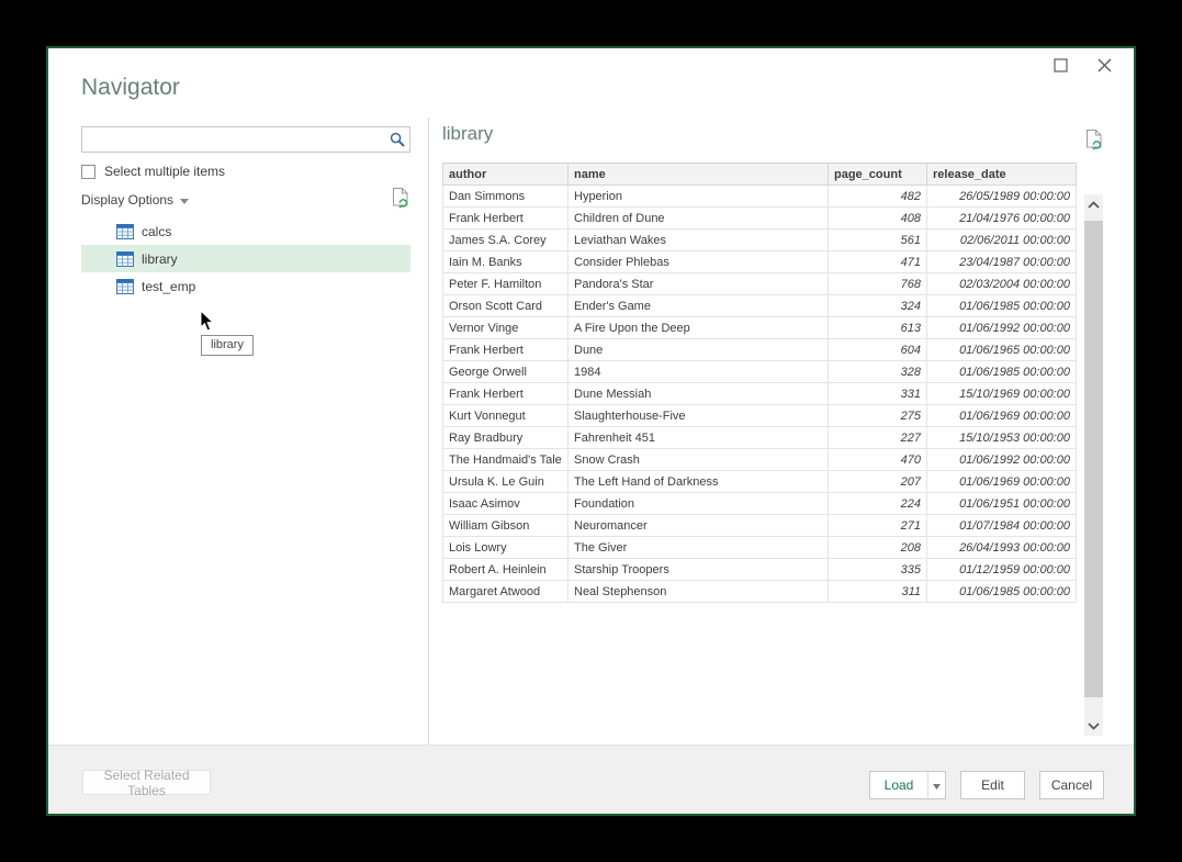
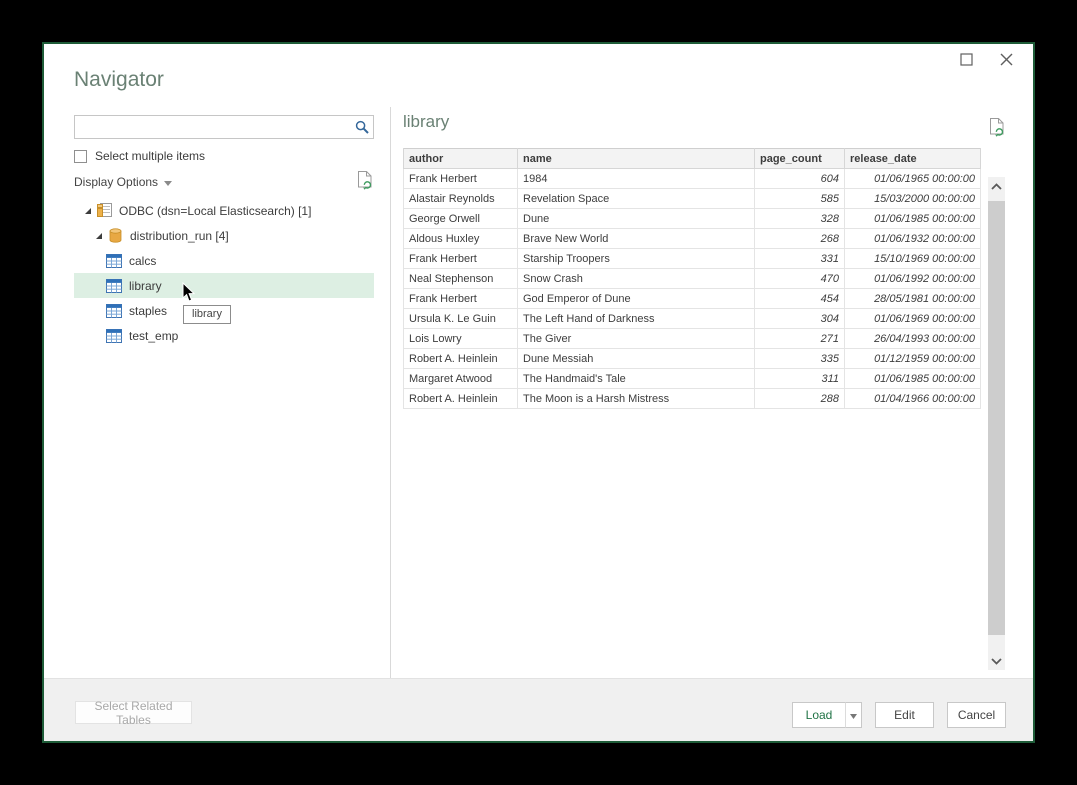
  Navigator
  Select multiple items
  Display Options
+ ODBC (dsn=Local Elasticsearch) [1]
+ distribution_run [4]
  calcs
  library
+ staples
  test_emp
  library
  library
  author	name	page_count	release_date
- Dan Simmons	Hyperion	482	26/05/1989 00:00:00
- Frank Herbert	Children of Dune	408	21/04/1976 00:00:00
- James S.A. Corey	Leviathan Wakes	561	02/06/2011 00:00:00
- Iain M. Banks	Consider Phlebas	471	23/04/1987 00:00:00
- Peter F. Hamilton	Pandora's Star	768	02/03/2004 00:00:00
- Orson Scott Card	Ender's Game	324	01/06/1985 00:00:00
- Vernor Vinge	A Fire Upon the Deep	613	01/06/1992 00:00:00
- Frank Herbert	Dune	604	01/06/1965 00:00:00
+ Frank Herbert	1984	604	01/06/1965 00:00:00
+ Alastair Reynolds	Revelation Space	585	15/03/2000 00:00:00
- George Orwell	1984	328	01/06/1985 00:00:00
+ George Orwell	Dune	328	01/06/1985 00:00:00
+ Aldous Huxley	Brave New World	268	01/06/1932 00:00:00
- Frank Herbert	Dune Messiah	331	15/10/1969 00:00:00
+ Frank Herbert	Starship Troopers	331	15/10/1969 00:00:00
- Kurt Vonnegut	Slaughterhouse-Five	275	01/06/1969 00:00:00
- Ray Bradbury	Fahrenheit 451	227	15/10/1953 00:00:00
- The Handmaid's Tale	Snow Crash	470	01/06/1992 00:00:00
+ Neal Stephenson	Snow Crash	470	01/06/1992 00:00:00
+ Frank Herbert	God Emperor of Dune	454	28/05/1981 00:00:00
- Ursula K. Le Guin	The Left Hand of Darkness	207	01/06/1969 00:00:00
+ Ursula K. Le Guin	The Left Hand of Darkness	304	01/06/1969 00:00:00
- Isaac Asimov	Foundation	224	01/06/1951 00:00:00
- William Gibson	Neuromancer	271	01/07/1984 00:00:00
- Lois Lowry	The Giver	208	26/04/1993 00:00:00
+ Lois Lowry	The Giver	271	26/04/1993 00:00:00
- Robert A. Heinlein	Starship Troopers	335	01/12/1959 00:00:00
+ Robert A. Heinlein	Dune Messiah	335	01/12/1959 00:00:00
- Margaret Atwood	Neal Stephenson	311	01/06/1985 00:00:00
+ Margaret Atwood	The Handmaid's Tale	311	01/06/1985 00:00:00
+ Robert A. Heinlein	The Moon is a Harsh Mistress	288	01/04/1966 00:00:00
  Select Related Tables
  Load
  Edit
  Cancel
